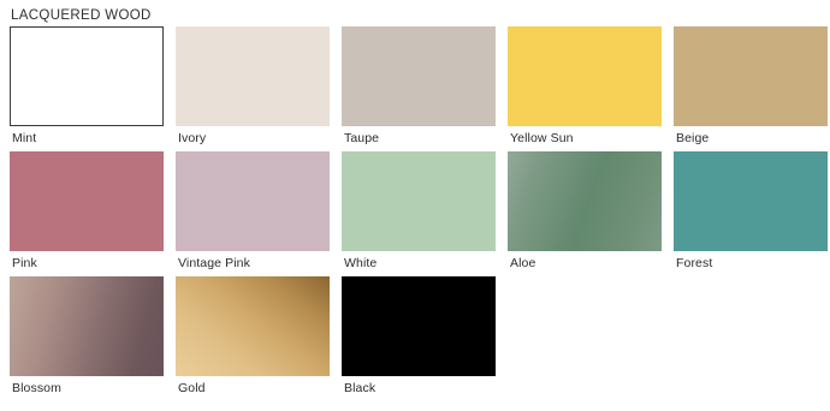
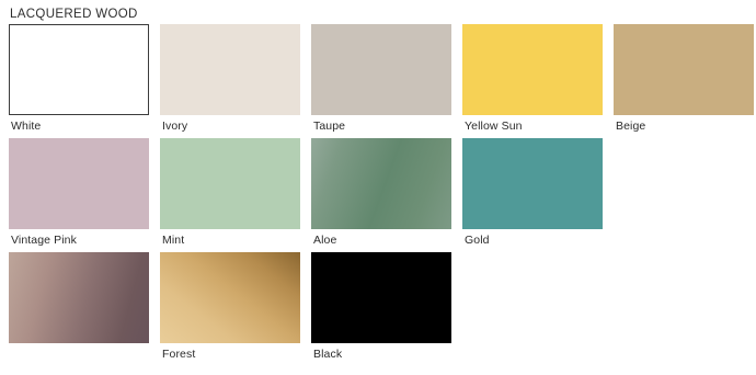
  LACQUERED WOOD
- Mint
+ White
  Ivory
  Taupe
  Yellow Sun
  Beige
- Pink
  Vintage Pink
- White
+ Mint
  Aloe
- Forest
+ Gold
- Blossom
- Gold
+ Forest
  Black
